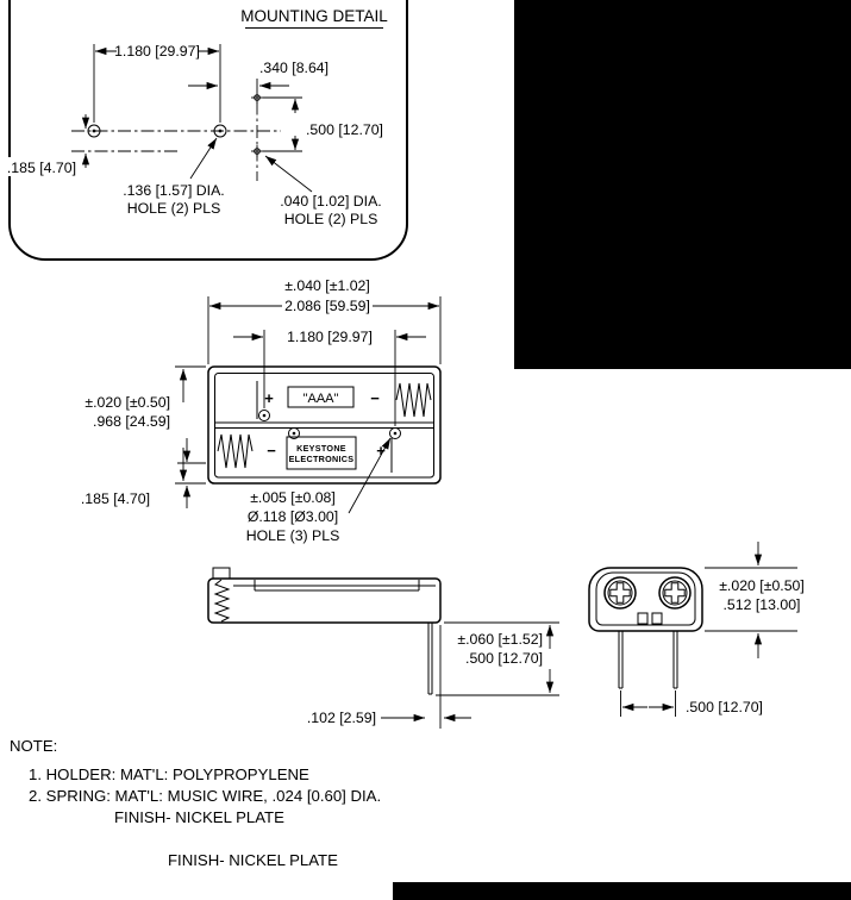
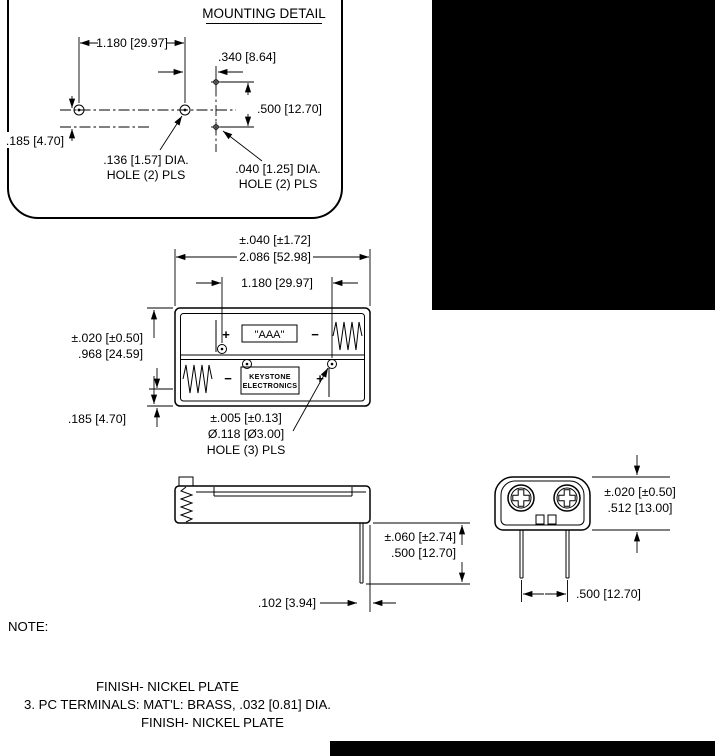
  MOUNTING DETAIL
  1.180 [29.97]
  .340 [8.64]
  .500 [12.70]
  .185 [4.70]
  .136 [1.57] DIA.
  HOLE (2) PLS
- .040 [1.02] DIA.
+ .040 [1.25] DIA.
  HOLE (2) PLS
  "AAA"
  KEYSTONE
  ELECTRONICS
  +
  −
  −
  +
- ±.040 [±1.02]
+ ±.040 [±1.72]
- 2.086 [59.59]
+ 2.086 [52.98]
  1.180 [29.97]
  ±.020 [±0.50]
  .968 [24.59]
  .185 [4.70]
- ±.005 [±0.08]
+ ±.005 [±0.13]
  Ø.118 [Ø3.00]
  HOLE (3) PLS
- ±.060 [±1.52]
+ ±.060 [±2.74]
  .500 [12.70]
- .102 [2.59]
+ .102 [3.94]
  ±.020 [±0.50]
  .512 [13.00]
  .500 [12.70]
  NOTE:
- 1. HOLDER: MAT'L: POLYPROPYLENE
- 2. SPRING: MAT'L: MUSIC WIRE, .024 [0.60] DIA.
  FINISH- NICKEL PLATE
+ 3. PC TERMINALS: MAT'L: BRASS, .032 [0.81] DIA.
  FINISH- NICKEL PLATE
